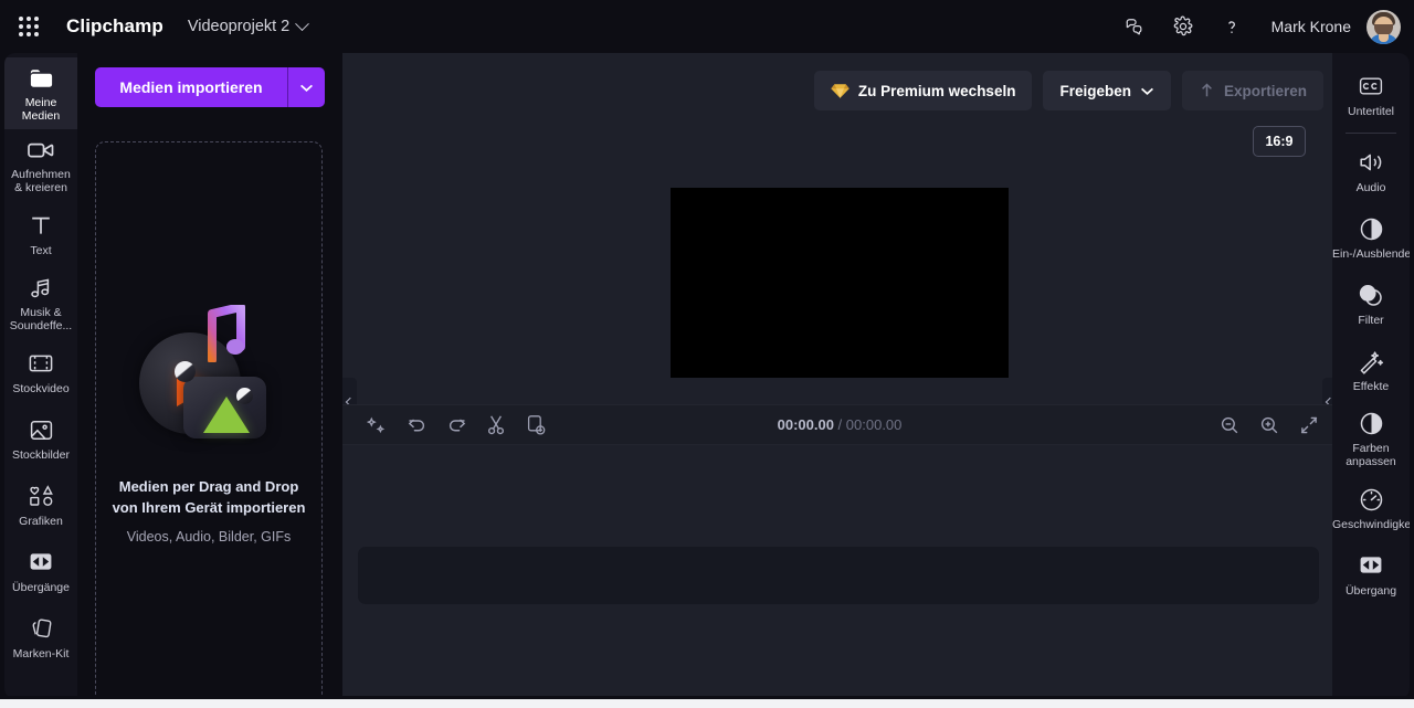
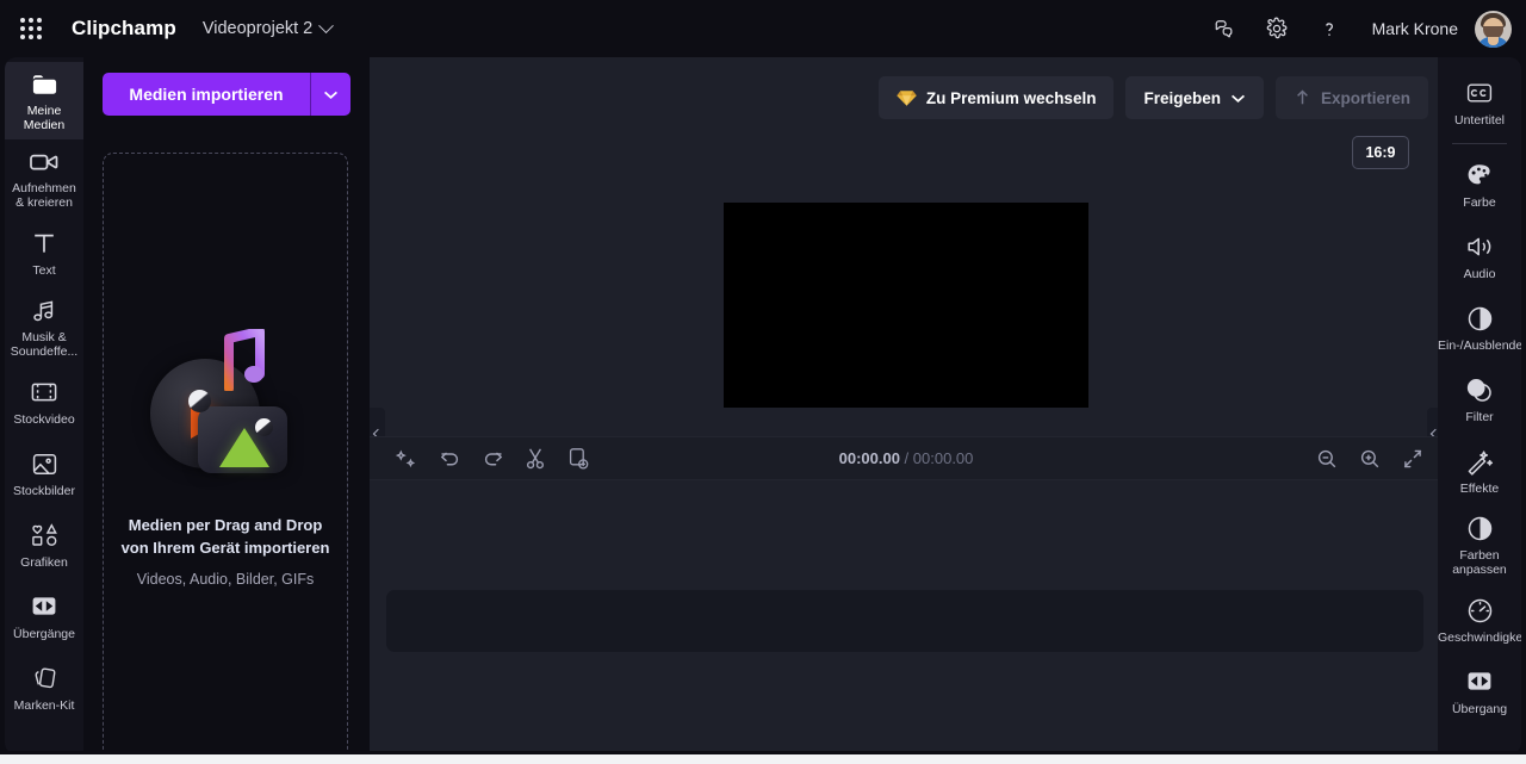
  Clipchamp
  Videoprojekt 2
  Mark Krone
  Meine
  Medien
  Aufnehmen
  & kreieren
  Text
  Musik &
  Soundeffe...
  Stockvideo
  Stockbilder
  Grafiken
  Übergänge
  Marken-Kit
  Medien importieren
  Medien per Drag and Drop
  von Ihrem Gerät importieren
  Videos, Audio, Bilder, GIFs
  Zu Premium wechseln
  Freigeben
  Exportieren
  16:9
  00:00.00 / 00:00.00
  Untertitel
+ Farbe
  Audio
  Ein-/Ausblende
  Filter
  Effekte
  Farben
  anpassen
  Geschwindigke
  Übergang
